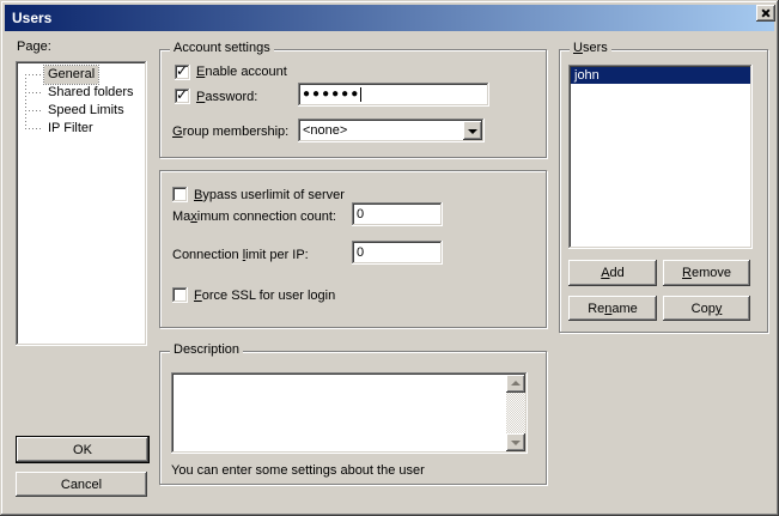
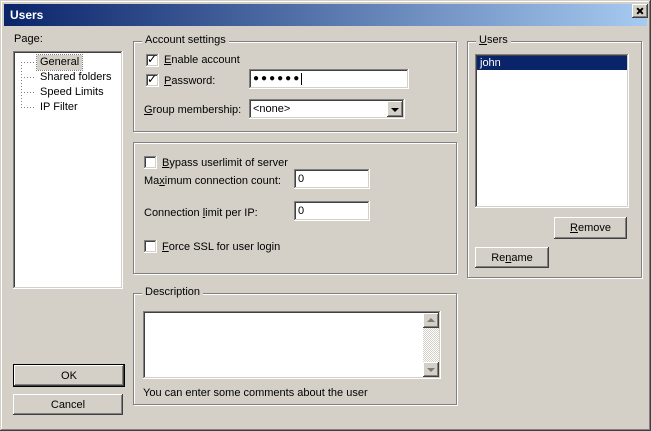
  Users
  Page:
  General
  Shared folders
  Speed Limits
  IP Filter
  OK
  Cancel
  Account settings
  ✓
  Enable account
  ✓
  Password:
  ●●●●●●
  Group membership:
  <none>
  Bypass userlimit of server
  Maximum connection count:
  0
  Connection limit per IP:
  0
  Force SSL for user login
  Description
- You can enter some settings about the user
+ You can enter some comments about the user
  Users
  john
- Add
  Remove
  Rename
- Copy
